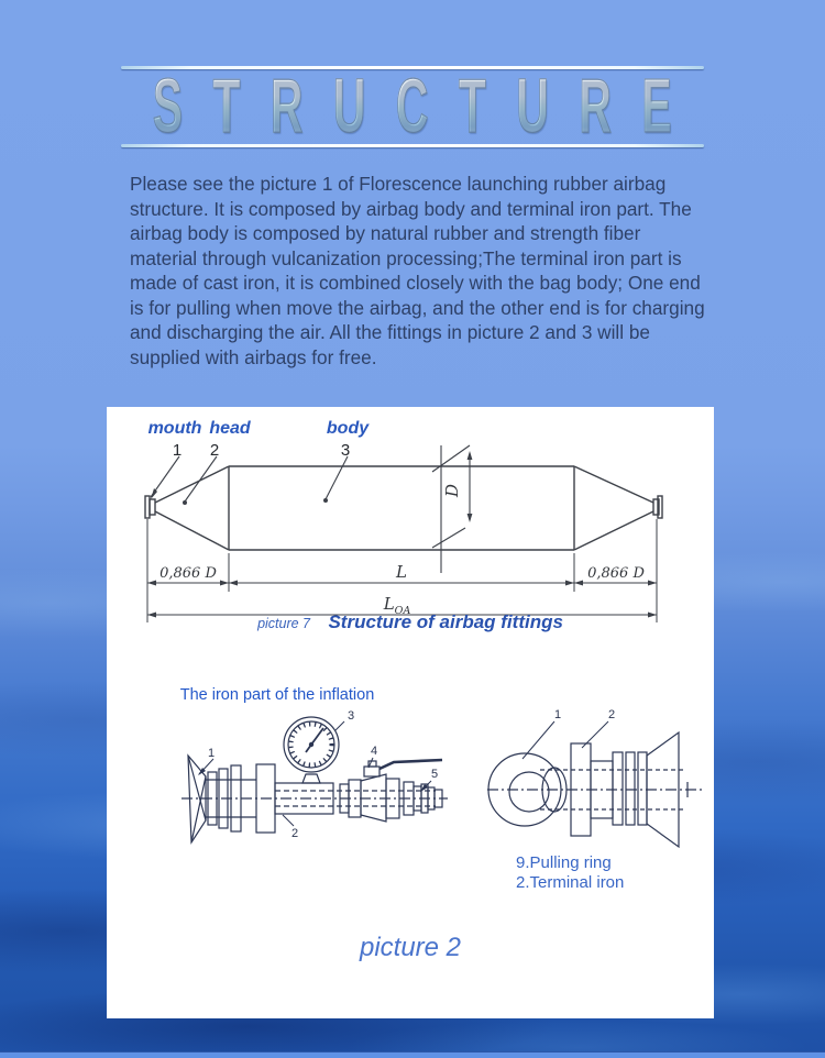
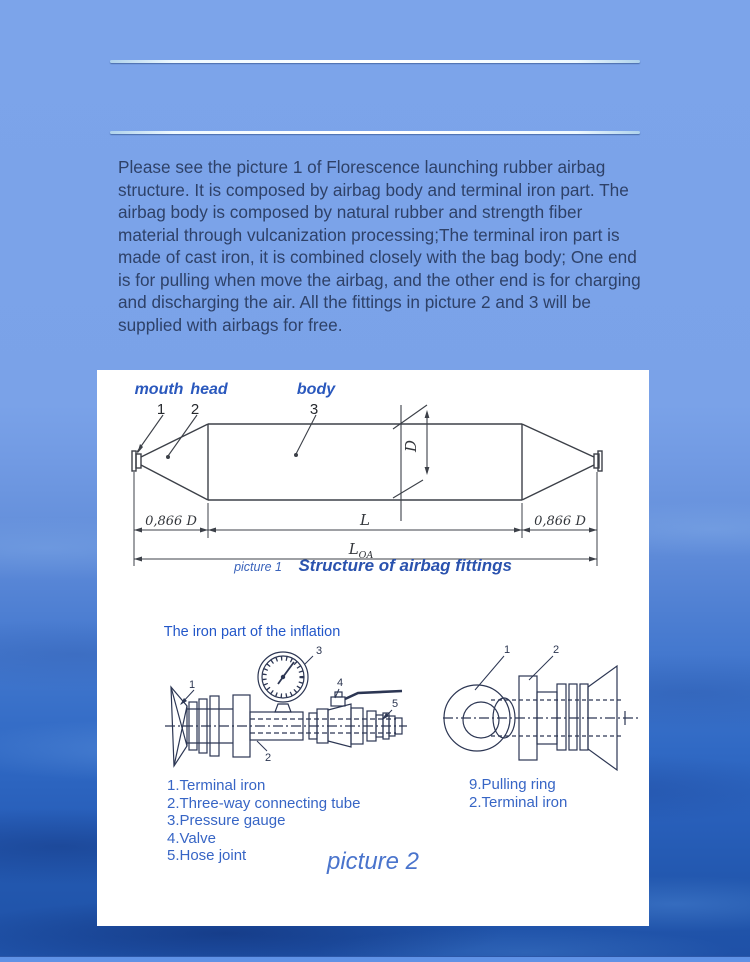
- STRUCTURE
  Please see the picture 1 of Florescence launching rubber airbag structure. It is composed by airbag body and terminal iron part. The airbag body is composed by natural rubber and strength fiber material through vulcanization processing;The terminal iron part is made of cast iron, it is combined closely with the bag body; One end is for pulling when move the airbag, and the other end is for charging and discharging the air. All the fittings in picture 2 and 3 will be supplied with airbags for free.
  mouth
  head
  body
  1
  2
  3
  0,866 D
  L
  0,866 D
  LOA
- picture 7 Structure of airbag fittings
+ picture 1 Structure of airbag fittings
  The iron part of the inflation
  1
  2
  3
  4
  5
  1
  2
+ 1.Terminal iron
+ 2.Three-way connecting tube
+ 3.Pressure gauge
+ 4.Valve
+ 5.Hose joint
  9.Pulling ring
  2.Terminal iron
  picture 2
